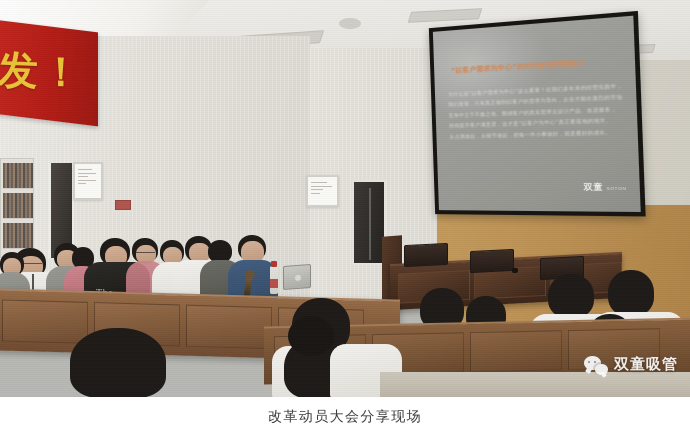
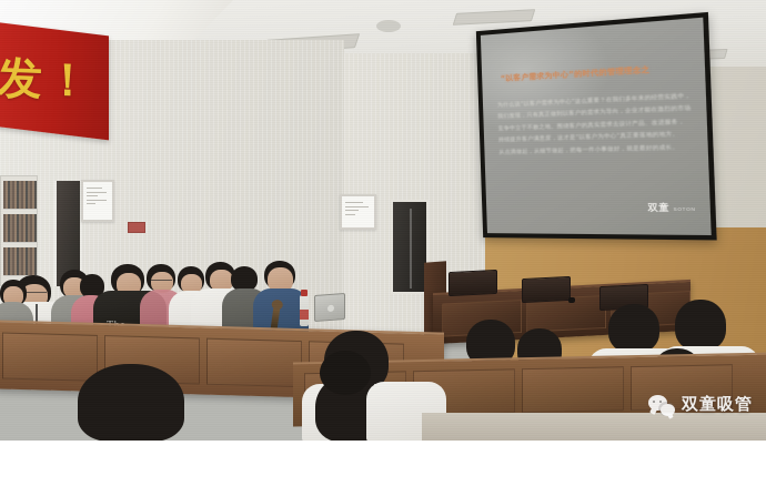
- 改革动员大会分享现场
